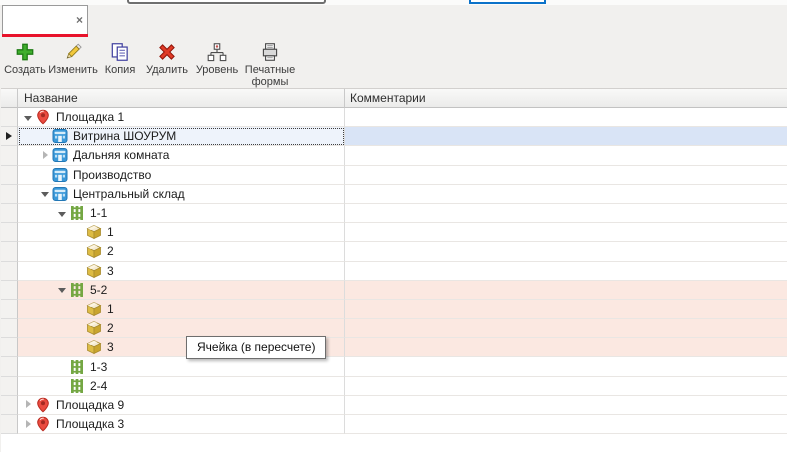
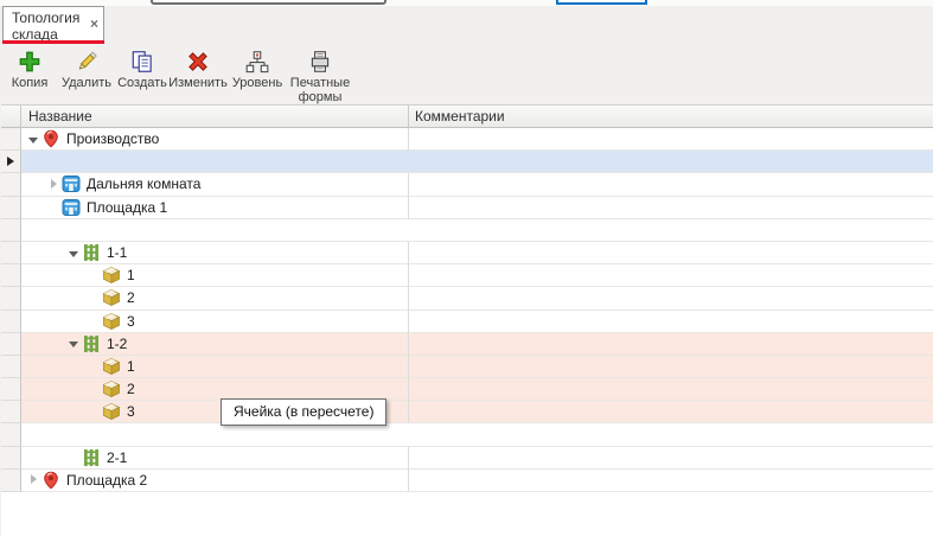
+ Топология склада
  ×
- Создать
+ Копия
- Изменить
+ Удалить
- Копия
+ Создать
- Удалить
+ Изменить
  Уровень
  Печатные формы
  Название
  Комментарии
- Площадка 1
+ Производство
- Витрина ШОУРУМ
  Дальняя комната
- Производство
+ Площадка 1
- Центральный склад
  1-1
  1
  2
  3
- 5-2
+ 1-2
  1
  2
  3
- 1-3
- 2-4
+ 2-1
- Площадка 9
+ Площадка 2
- Площадка 3
  Ячейка (в пересчете)
